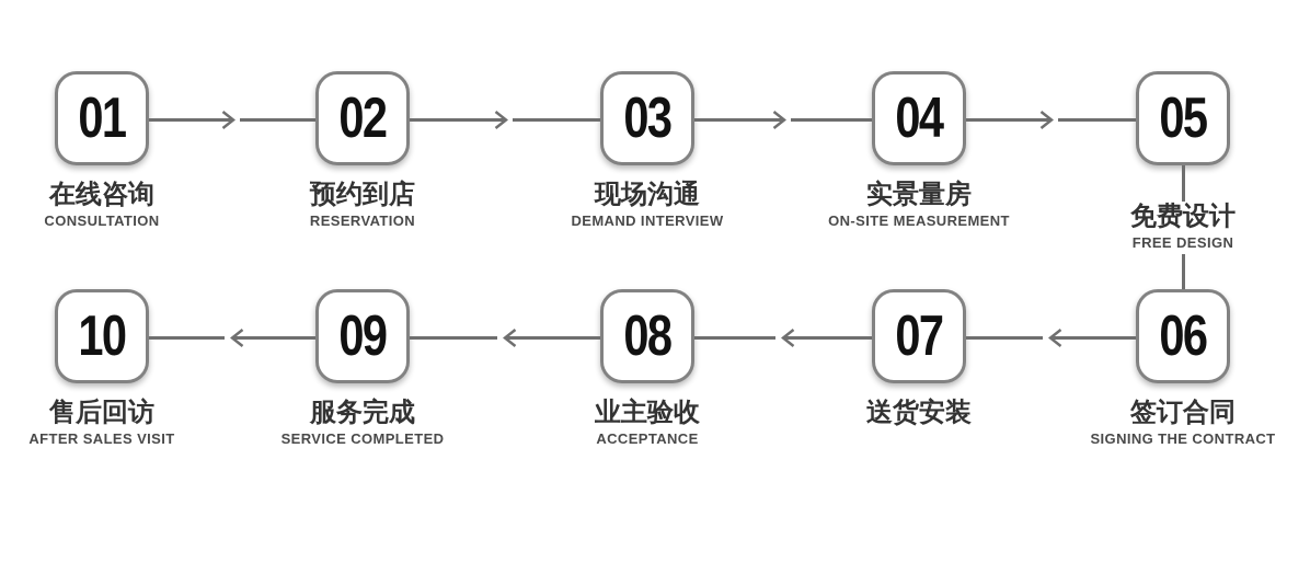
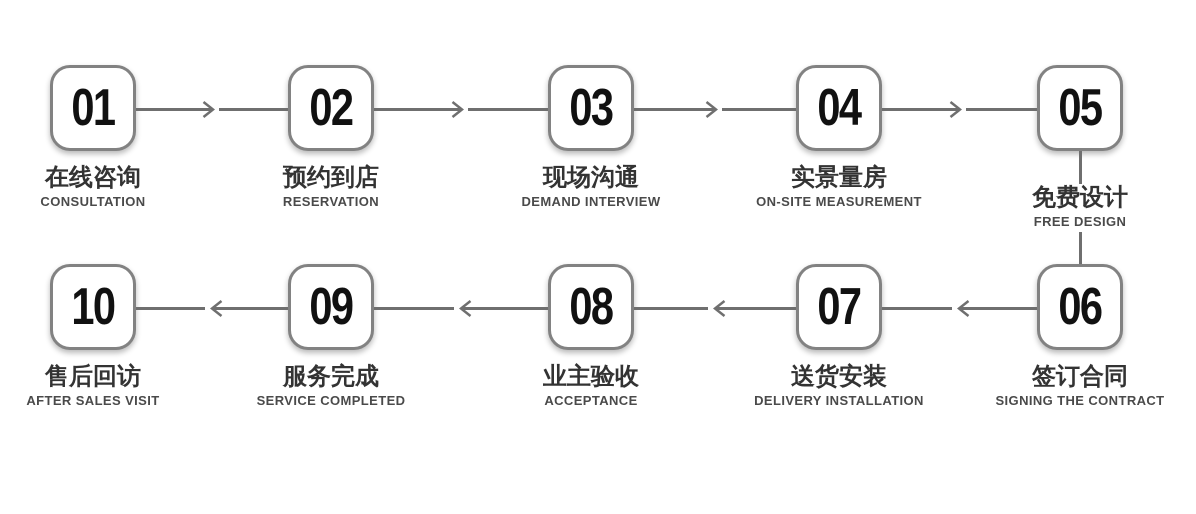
  01
  在线咨询
  CONSULTATION
  02
  预约到店
  RESERVATION
  03
  现场沟通
  DEMAND INTERVIEW
  04
  实景量房
  ON-SITE MEASUREMENT
  05
  免费设计
  FREE DESIGN
  06
  签订合同
  SIGNING THE CONTRACT
  07
  送货安装
+ DELIVERY INSTALLATION
  08
  业主验收
  ACCEPTANCE
  09
  服务完成
  SERVICE COMPLETED
  10
  售后回访
  AFTER SALES VISIT
